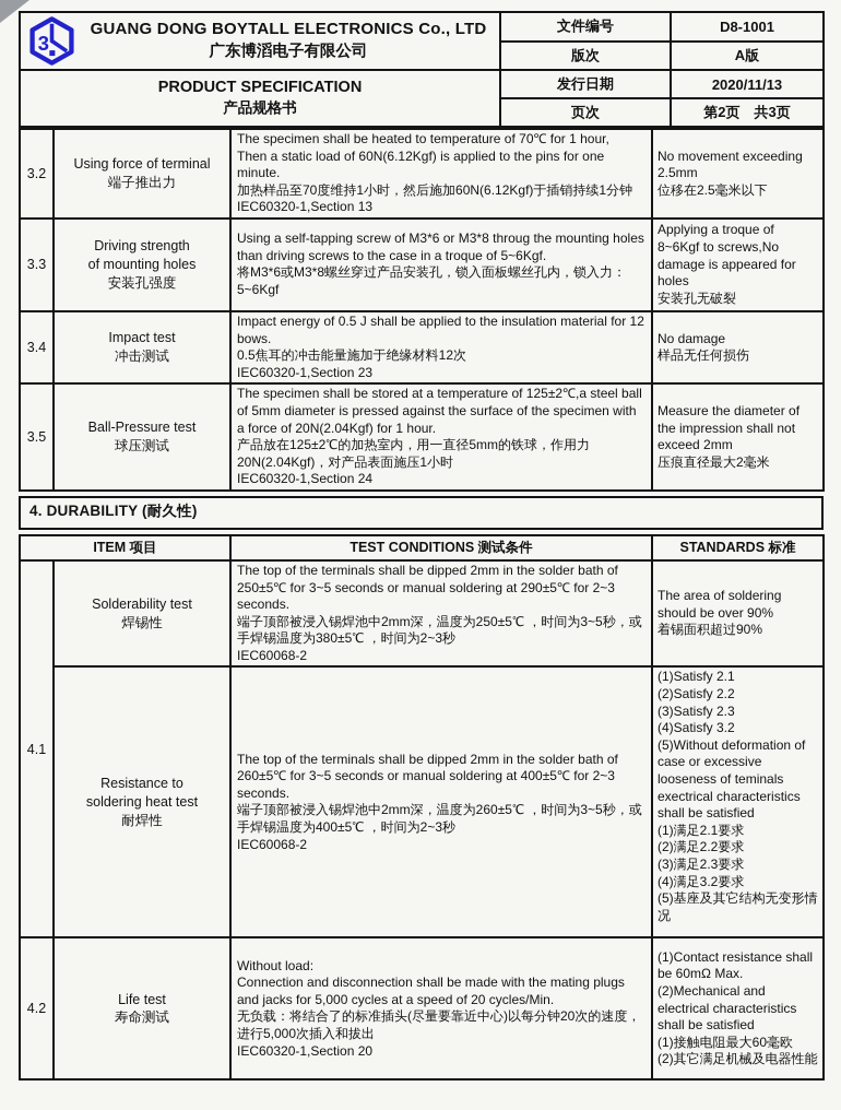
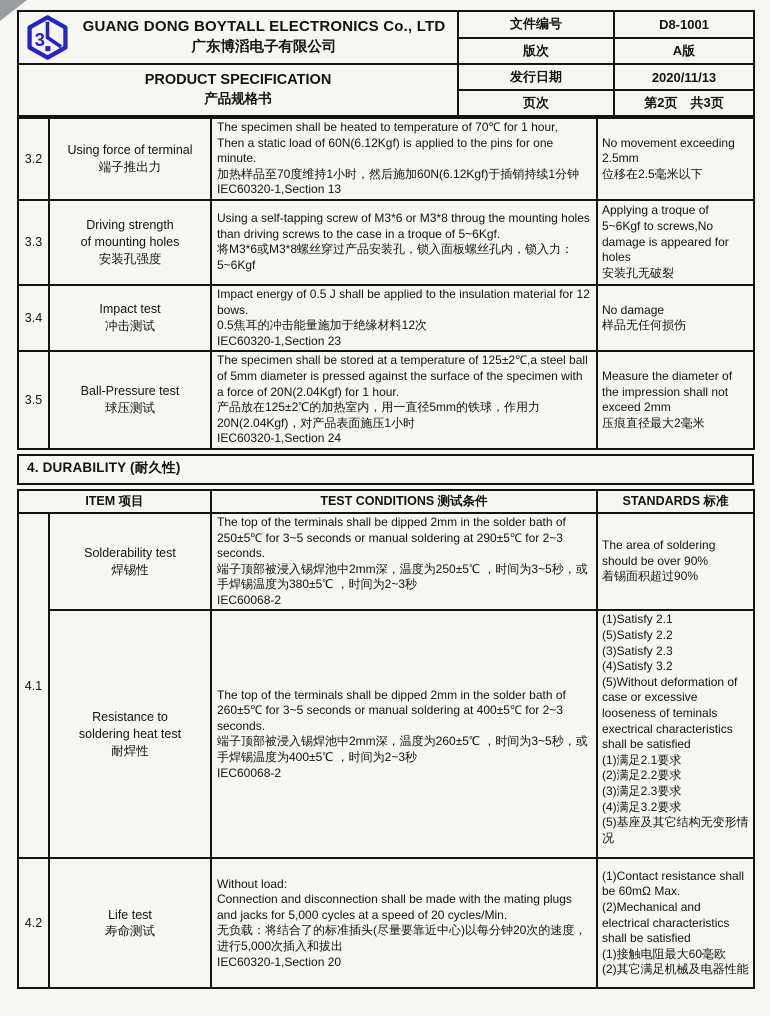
  3 GUANG DONG BOYTALL ELECTRONICS Co., LTD 广东博滔电子有限公司	文件编号	D8-1001
  版次	A版
  PRODUCT SPECIFICATION 产品规格书	发行日期	2020/11/13
  页次	第2页 共3页
  3.2	Using force of terminal 端子推出力	The specimen shall be heated to temperature of 70℃ for 1 hour, Then a static load of 60N(6.12Kgf) is applied to the pins for one minute. 加热样品至70度维持1小时，然后施加60N(6.12Kgf)于插销持续1分钟 IEC60320-1,Section 13	No movement exceeding 2.5mm 位移在2.5毫米以下
- 3.3	Driving strength of mounting holes 安装孔强度	Using a self-tapping screw of M3*6 or M3*8 throug the mounting holes than driving screws to the case in a troque of 5~6Kgf. 将M3*6或M3*8螺丝穿过产品安装孔，锁入面板螺丝孔内，锁入力： 5~6Kgf	Applying a troque of 8~6Kgf to screws,No damage is appeared for holes 安装孔无破裂
+ 3.3	Driving strength of mounting holes 安装孔强度	Using a self-tapping screw of M3*6 or M3*8 throug the mounting holes than driving screws to the case in a troque of 5~6Kgf. 将M3*6或M3*8螺丝穿过产品安装孔，锁入面板螺丝孔内，锁入力： 5~6Kgf	Applying a troque of 5~6Kgf to screws,No damage is appeared for holes 安装孔无破裂
  3.4	Impact test 冲击测试	Impact energy of 0.5 J shall be applied to the insulation material for 12 bows. 0.5焦耳的冲击能量施加于绝缘材料12次 IEC60320-1,Section 23	No damage 样品无任何损伤
  3.5	Ball-Pressure test 球压测试	The specimen shall be stored at a temperature of 125±2℃,a steel ball of 5mm diameter is pressed against the surface of the specimen with a force of 20N(2.04Kgf) for 1 hour. 产品放在125±2℃的加热室内，用一直径5mm的铁球，作用力 20N(2.04Kgf)，对产品表面施压1小时 IEC60320-1,Section 24	Measure the diameter of the impression shall not exceed 2mm 压痕直径最大2毫米
  4. DURABILITY (耐久性)
  ITEM 项目	TEST CONDITIONS 测试条件	STANDARDS 标准
  4.1	Solderability test 焊锡性	The top of the terminals shall be dipped 2mm in the solder bath of 250±5℃ for 3~5 seconds or manual soldering at 290±5℃ for 2~3 seconds. 端子顶部被浸入锡焊池中2mm深，温度为250±5℃ ，时间为3~5秒，或手焊锡温度为380±5℃ ，时间为2~3秒 IEC60068-2	The area of soldering should be over 90% 着锡面积超过90%
- Resistance to soldering heat test 耐焊性	The top of the terminals shall be dipped 2mm in the solder bath of 260±5℃ for 3~5 seconds or manual soldering at 400±5℃ for 2~3 seconds. 端子顶部被浸入锡焊池中2mm深，温度为260±5℃ ，时间为3~5秒，或手焊锡温度为400±5℃ ，时间为2~3秒 IEC60068-2	(1)Satisfy 2.1 (2)Satisfy 2.2 (3)Satisfy 2.3 (4)Satisfy 3.2 (5)Without deformation of case or excessive looseness of teminals exectrical characteristics shall be satisfied (1)满足2.1要求 (2)满足2.2要求 (3)满足2.3要求 (4)满足3.2要求 (5)基座及其它结构无变形情况
+ Resistance to soldering heat test 耐焊性	The top of the terminals shall be dipped 2mm in the solder bath of 260±5℃ for 3~5 seconds or manual soldering at 400±5℃ for 2~3 seconds. 端子顶部被浸入锡焊池中2mm深，温度为260±5℃ ，时间为3~5秒，或手焊锡温度为400±5℃ ，时间为2~3秒 IEC60068-2	(1)Satisfy 2.1 (5)Satisfy 2.2 (3)Satisfy 2.3 (4)Satisfy 3.2 (5)Without deformation of case or excessive looseness of teminals exectrical characteristics shall be satisfied (1)满足2.1要求 (2)满足2.2要求 (3)满足2.3要求 (4)满足3.2要求 (5)基座及其它结构无变形情况
  4.2	Life test 寿命测试	Without load: Connection and disconnection shall be made with the mating plugs and jacks for 5,000 cycles at a speed of 20 cycles/Min. 无负载：将结合了的标准插头(尽量要靠近中心)以每分钟20次的速度，进行5,000次插入和拔出 IEC60320-1,Section 20	(1)Contact resistance shall be 60mΩ Max. (2)Mechanical and electrical characteristics shall be satisfied (1)接触电阻最大60毫欧 (2)其它满足机械及电器性能
